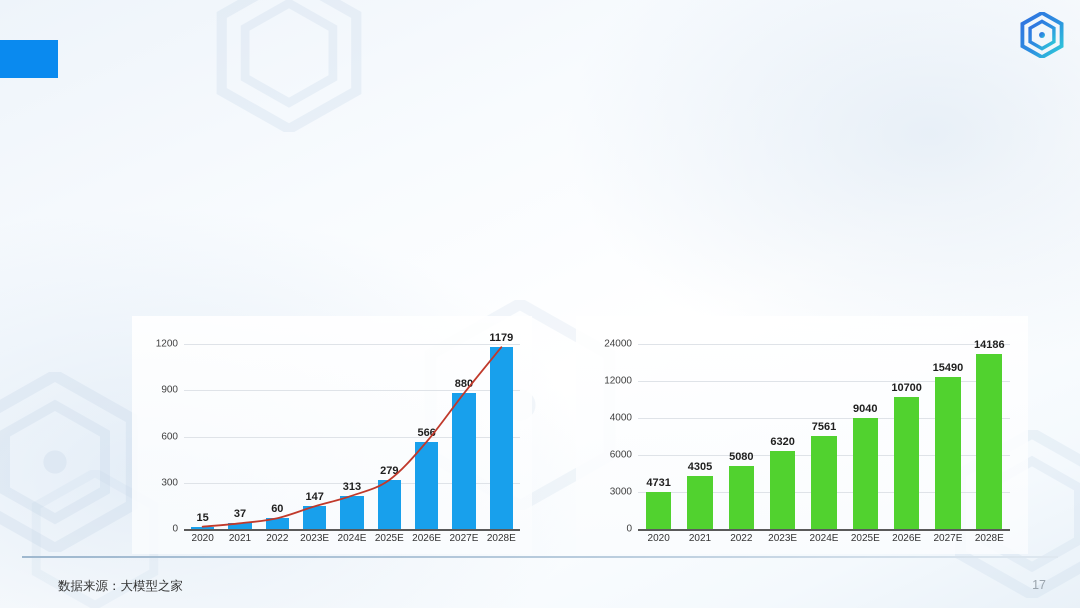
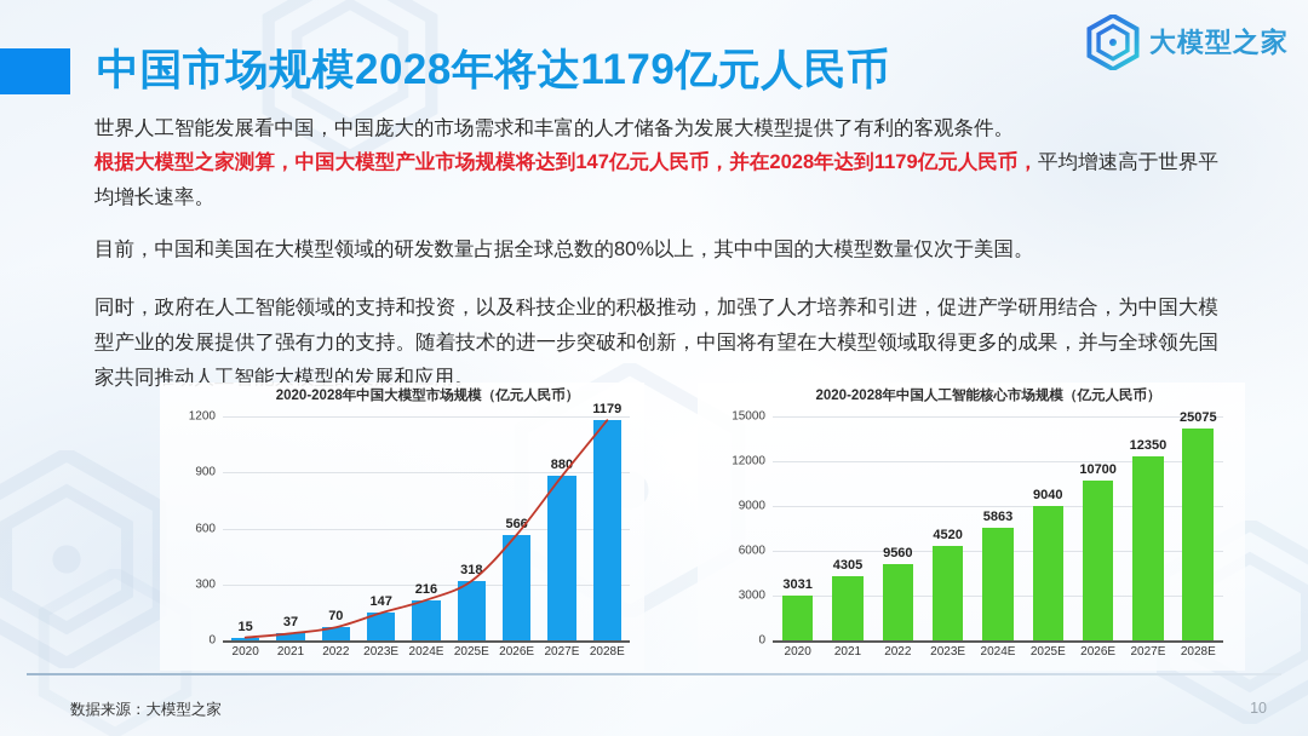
+ 中国市场规模2028年将达1179亿元人民币
+ 大模型之家
+ 世界人工智能发展看中国，中国庞大的市场需求和丰富的人才储备为发展大模型提供了有利的客观条件。
+ 根据大模型之家测算，中国大模型产业市场规模将达到147亿元人民币，并在2028年达到1179亿元人民币，平均增速高于世界平均增长速率。
+ 目前，中国和美国在大模型领域的研发数量占据全球总数的80%以上，其中中国的大模型数量仅次于美国。
+ 同时，政府在人工智能领域的支持和投资，以及科技企业的积极推动，加强了人才培养和引进，促进产学研用结合，为中国大模型产业的发展提供了强有力的支持。随着技术的进一步突破和创新，中国将有望在大模型领域取得更多的成果，并与全球领先国家共同推动人工智能大模型的发展和应用。
+ 2020-2028年中国大模型市场规模（亿元人民币）
  0
  300
  600
  900
  1200
  15
  2020
  37
  2021
- 60
+ 70
  2022
  147
  2023E
- 313
+ 216
  2024E
- 279
+ 318
  2025E
  566
  2026E
  2027E
  1179
  2028E
+ 2020-2028年中国人工智能核心市场规模（亿元人民币）
  0
  3000
  6000
- 4000
+ 9000
  12000
- 24000
+ 15000
- 4731
+ 3031
  2020
  4305
  2021
- 5080
+ 9560
  2022
- 6320
+ 4520
  2023E
- 7561
+ 5863
  2024E
  9040
  2025E
  10700
  2026E
- 15490
+ 12350
  2027E
- 14186
+ 25075
  2028E
  数据来源：大模型之家
- 17
+ 10
